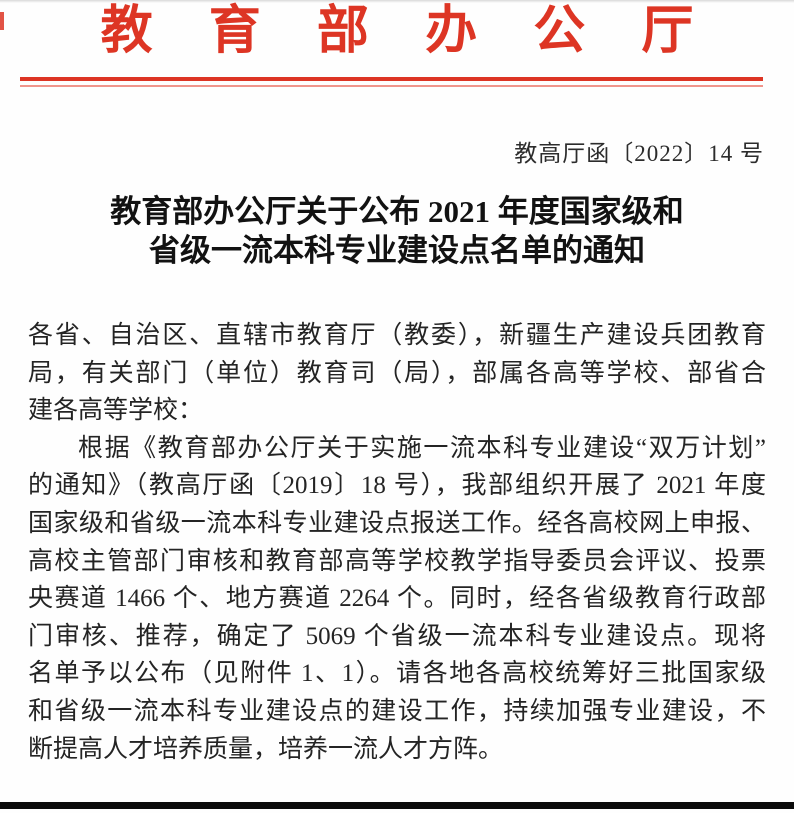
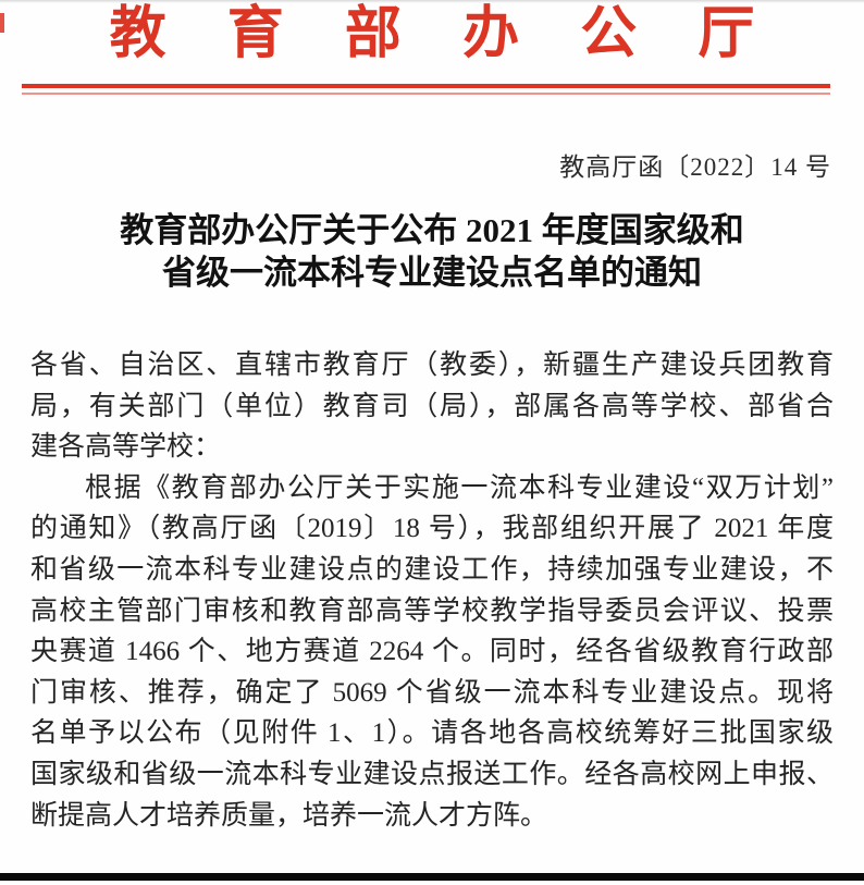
  教育部办公厅
  教高厅函〔2022〕14 号
  教育部办公厅关于公布 2021 年度国家级和
  省级一流本科专业建设点名单的通知
  各省、自治区、直辖市教育厅（教委），新疆生产建设兵团教育
  局，有关部门（单位）教育司（局），部属各高等学校、部省合
  建各高等学校：
  根据《教育部办公厅关于实施一流本科专业建设“双万计划”
  的通知》（教高厅函〔2019〕18 号），我部组织开展了 2021 年度
- 国家级和省级一流本科专业建设点报送工作。经各高校网上申报、
+ 和省级一流本科专业建设点的建设工作，持续加强专业建设，不
  高校主管部门审核和教育部高等学校教学指导委员会评议、投票
  央赛道 1466 个、地方赛道 2264 个。同时，经各省级教育行政部
  门审核、推荐，确定了 5069 个省级一流本科专业建设点。现将
  名单予以公布（见附件 1、1）。请各地各高校统筹好三批国家级
- 和省级一流本科专业建设点的建设工作，持续加强专业建设，不
+ 国家级和省级一流本科专业建设点报送工作。经各高校网上申报、
  断提高人才培养质量，培养一流人才方阵。
